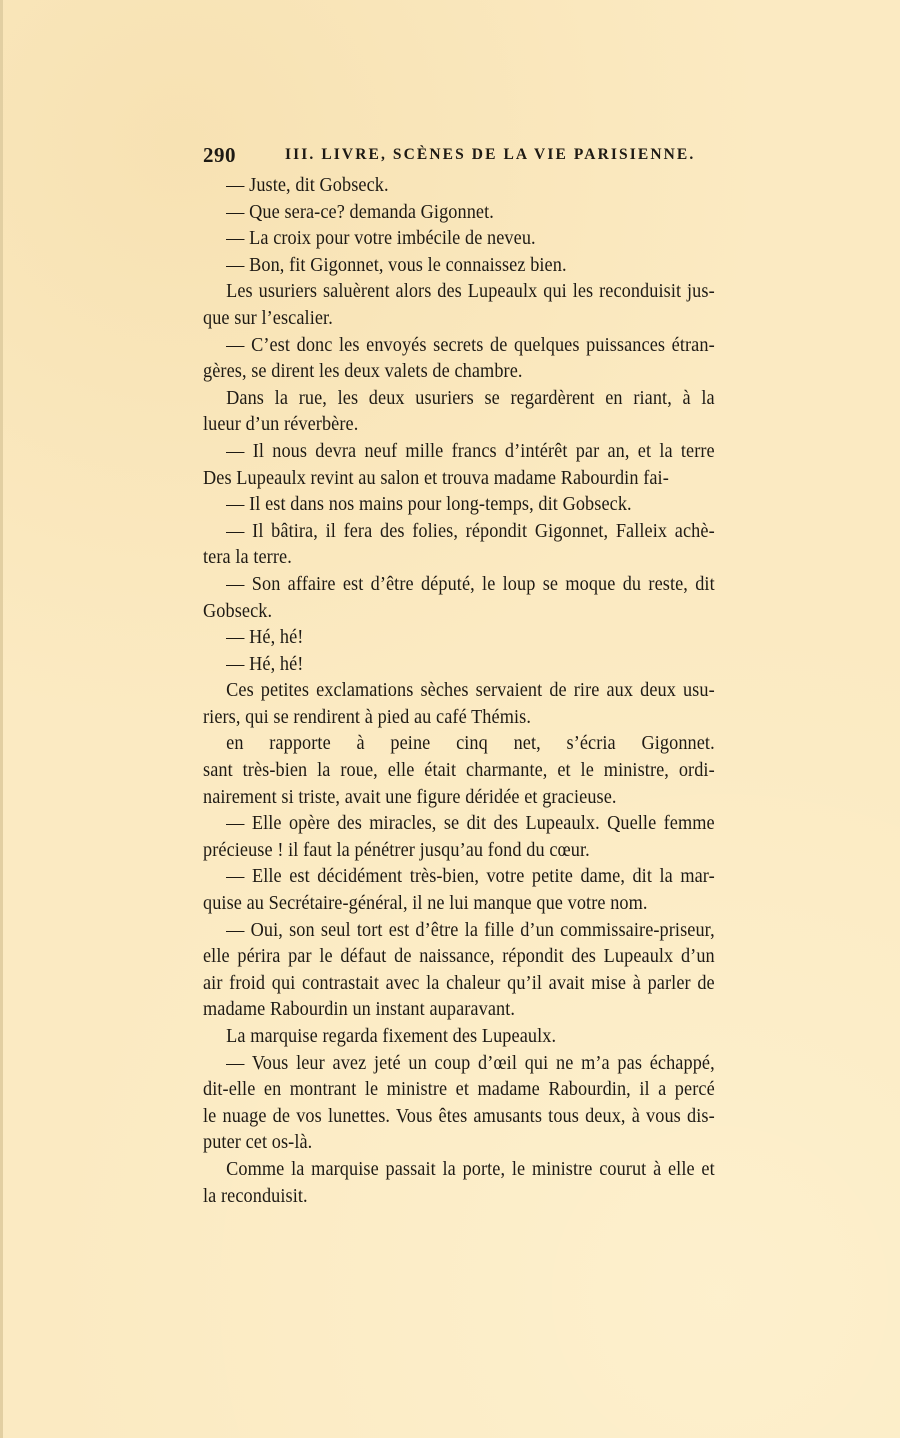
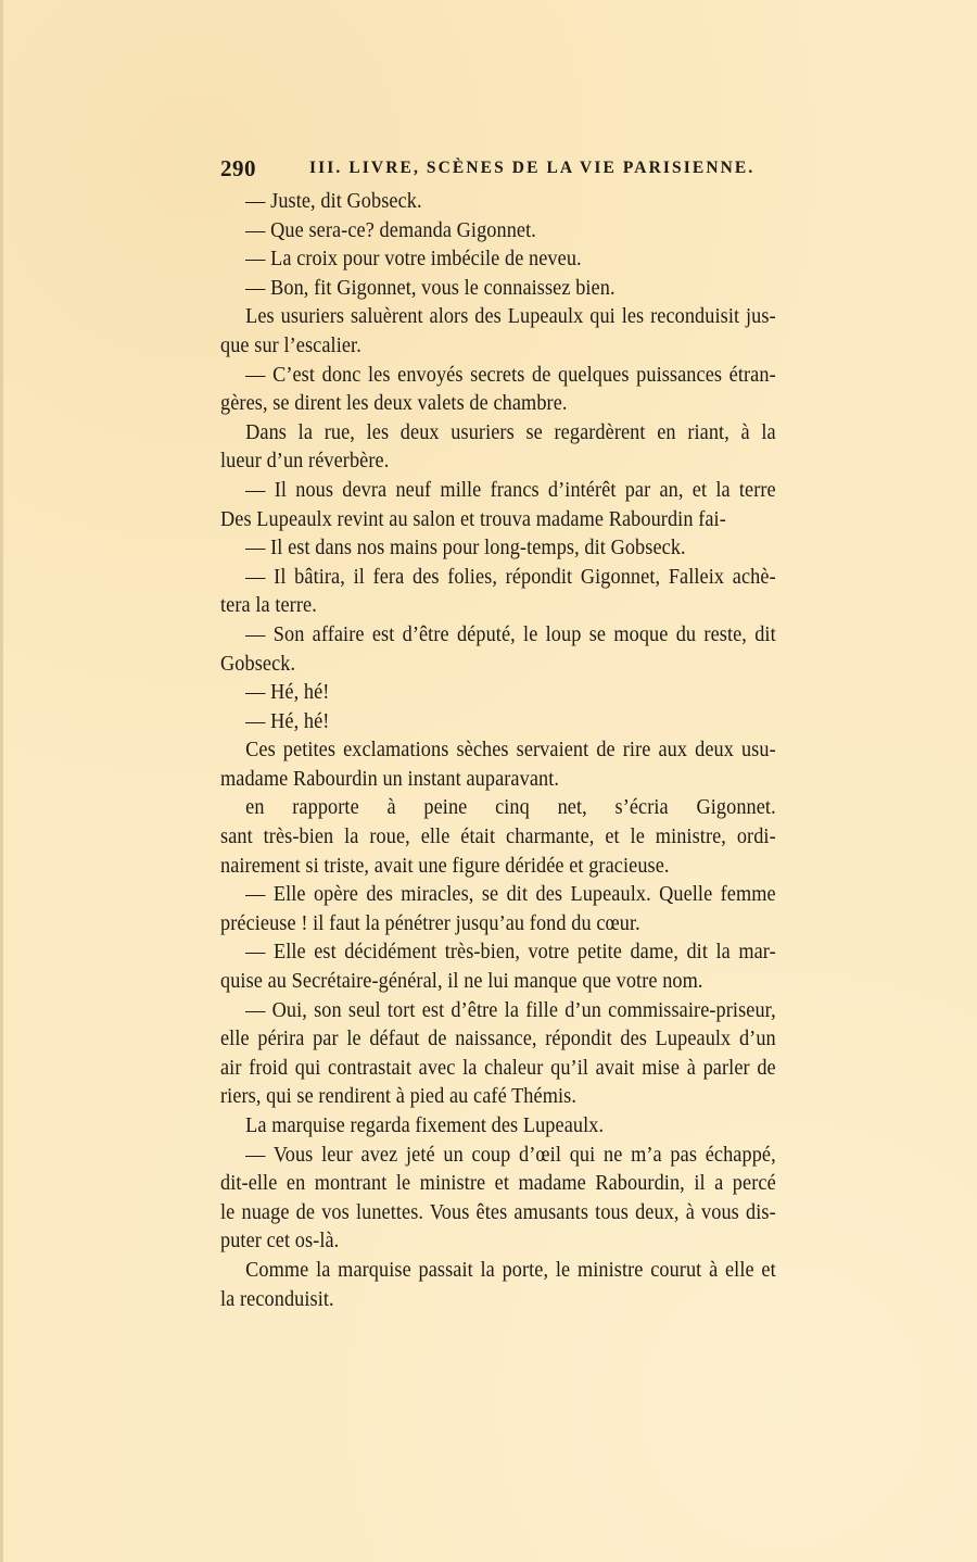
  290
  III. LIVRE, SCÈNES DE LA VIE PARISIENNE.
  — Juste, dit Gobseck.
  — Que sera-ce? demanda Gigonnet.
  — La croix pour votre imbécile de neveu.
  — Bon, fit Gigonnet, vous le connaissez bien.
  Les usuriers saluèrent alors des Lupeaulx qui les reconduisit jus-
  que sur l’escalier.
  — C’est donc les envoyés secrets de quelques puissances étran-
  gères, se dirent les deux valets de chambre.
  Dans la rue, les deux usuriers se regardèrent en riant, à la
  lueur d’un réverbère.
  — Il nous devra neuf mille francs d’intérêt par an, et la terre
  Des Lupeaulx revint au salon et trouva madame Rabourdin fai-
  — Il est dans nos mains pour long-temps, dit Gobseck.
  — Il bâtira, il fera des folies, répondit Gigonnet, Falleix achè-
  tera la terre.
  — Son affaire est d’être député, le loup se moque du reste, dit
  Gobseck.
  — Hé, hé!
  — Hé, hé!
  Ces petites exclamations sèches servaient de rire aux deux usu-
- riers, qui se rendirent à pied au café Thémis.
+ madame Rabourdin un instant auparavant.
  en rapporte à peine cinq net, s’écria Gigonnet.
  sant très-bien la roue, elle était charmante, et le ministre, ordi-
  nairement si triste, avait une figure déridée et gracieuse.
  — Elle opère des miracles, se dit des Lupeaulx. Quelle femme
  précieuse ! il faut la pénétrer jusqu’au fond du cœur.
  — Elle est décidément très-bien, votre petite dame, dit la mar-
  quise au Secrétaire-général, il ne lui manque que votre nom.
  — Oui, son seul tort est d’être la fille d’un commissaire-priseur,
  elle périra par le défaut de naissance, répondit des Lupeaulx d’un
  air froid qui contrastait avec la chaleur qu’il avait mise à parler de
- madame Rabourdin un instant auparavant.
+ riers, qui se rendirent à pied au café Thémis.
  La marquise regarda fixement des Lupeaulx.
  — Vous leur avez jeté un coup d’œil qui ne m’a pas échappé,
  dit-elle en montrant le ministre et madame Rabourdin, il a percé
  le nuage de vos lunettes. Vous êtes amusants tous deux, à vous dis-
  puter cet os-là.
  Comme la marquise passait la porte, le ministre courut à elle et
  la reconduisit.
